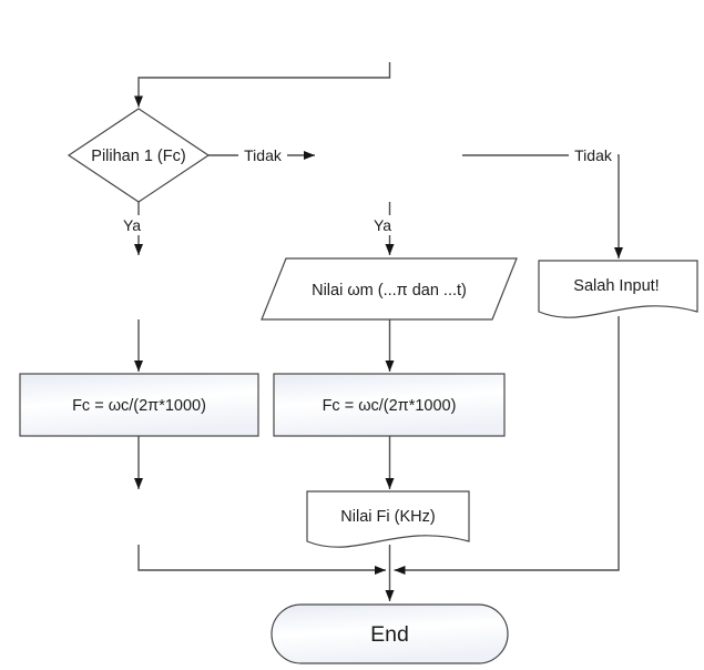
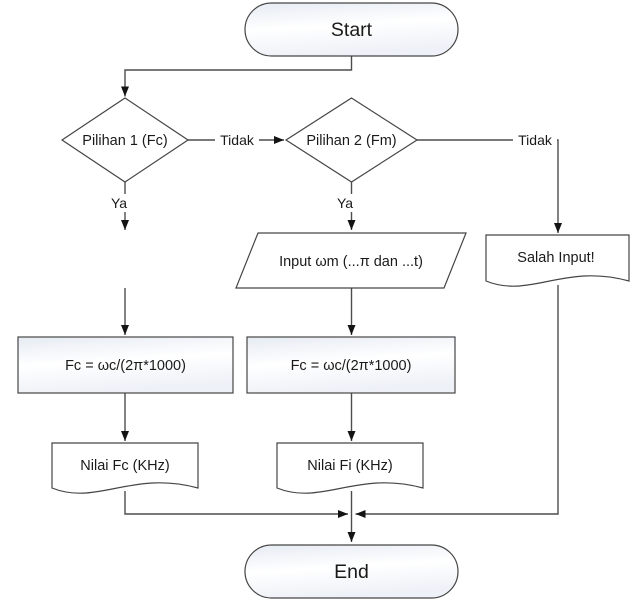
+ Start
  Pilihan 1 (Fc)
+ Pilihan 2 (Fm)
- Nilai ωm (...π dan ...t)
+ Input ωm (...π dan ...t)
  Salah Input!
  Fc = ωc/(2π*1000)
  Fc = ωc/(2π*1000)
+ Nilai Fc (KHz)
  Nilai Fi (KHz)
  End
  Tidak
  Tidak
  Ya
  Ya
